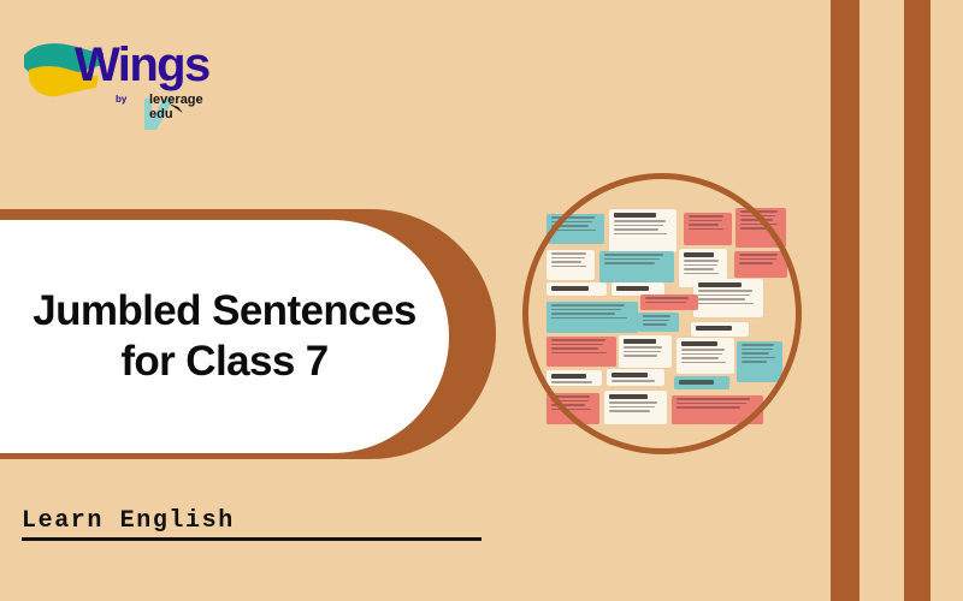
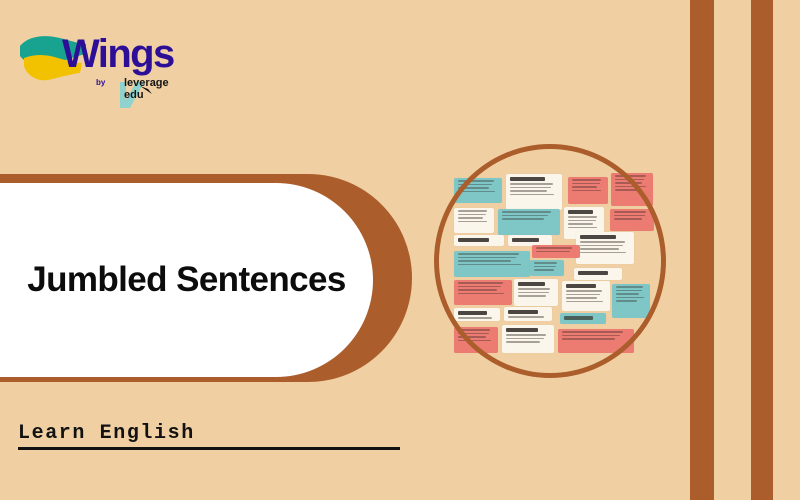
  Wings
  by
  leverage edu
  Jumbled Sentences
- for Class 7
  Learn English
